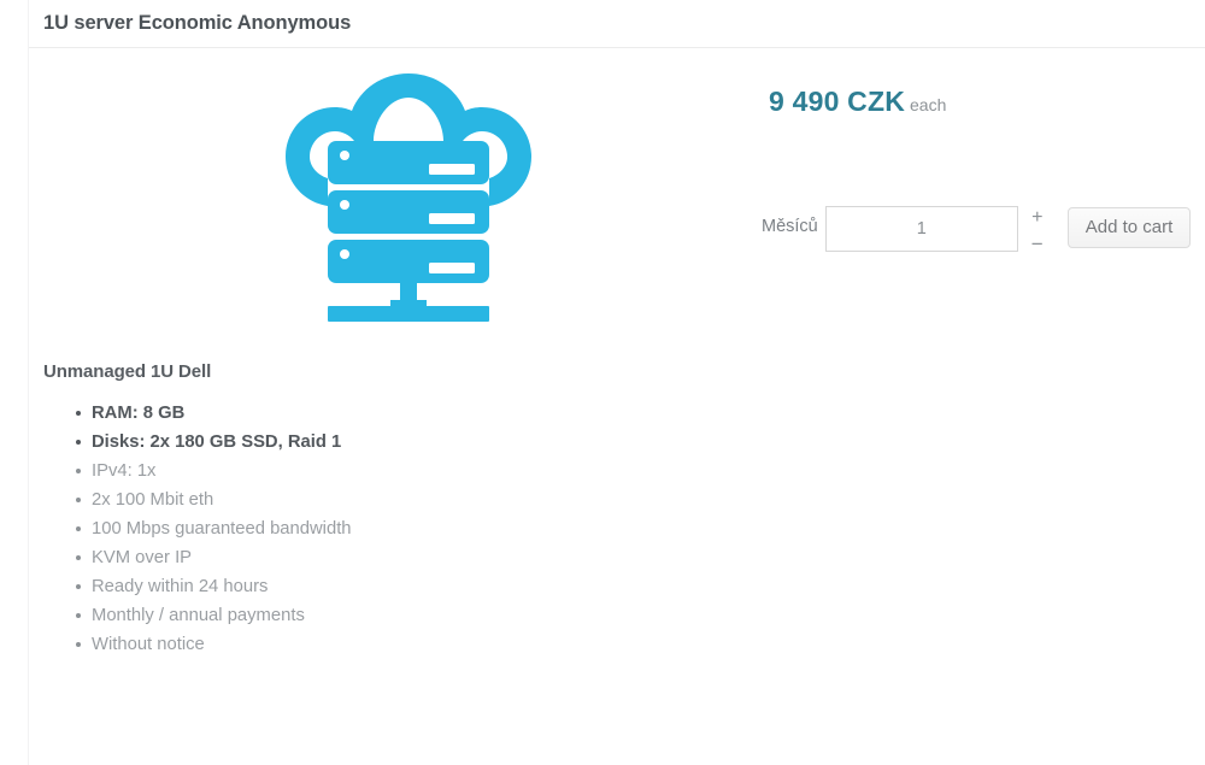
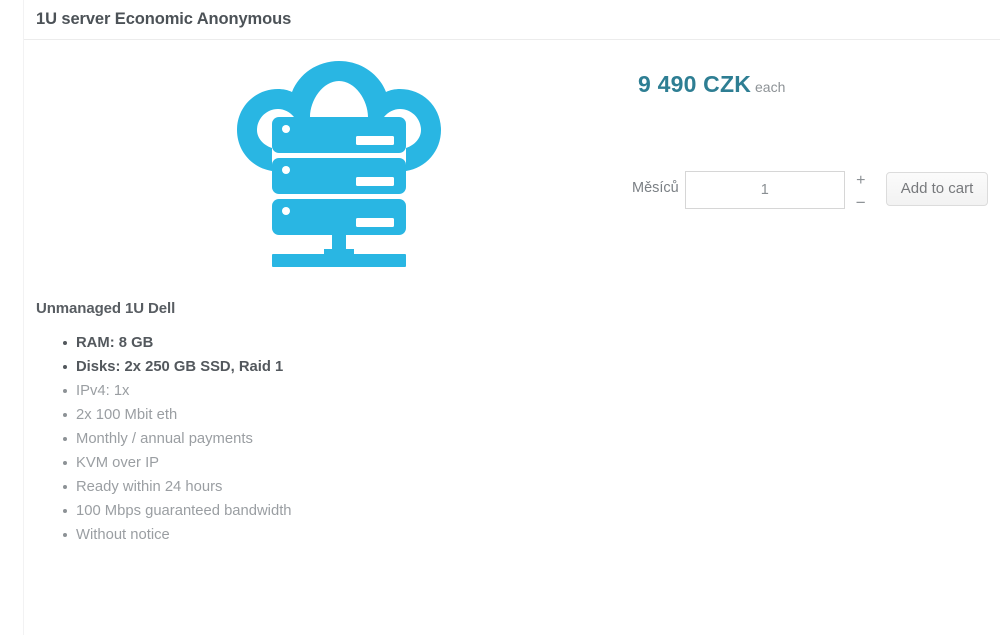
  1U server Economic Anonymous
  9 490 CZK each
  Měsíců
  1
  +
  −
  Add to cart
  Unmanaged 1U Dell
  RAM: 8 GB
- Disks: 2x 180 GB SSD, Raid 1
+ Disks: 2x 250 GB SSD, Raid 1
  IPv4: 1x
  2x 100 Mbit eth
- 100 Mbps guaranteed bandwidth
+ Monthly / annual payments
  KVM over IP
  Ready within 24 hours
- Monthly / annual payments
+ 100 Mbps guaranteed bandwidth
  Without notice
